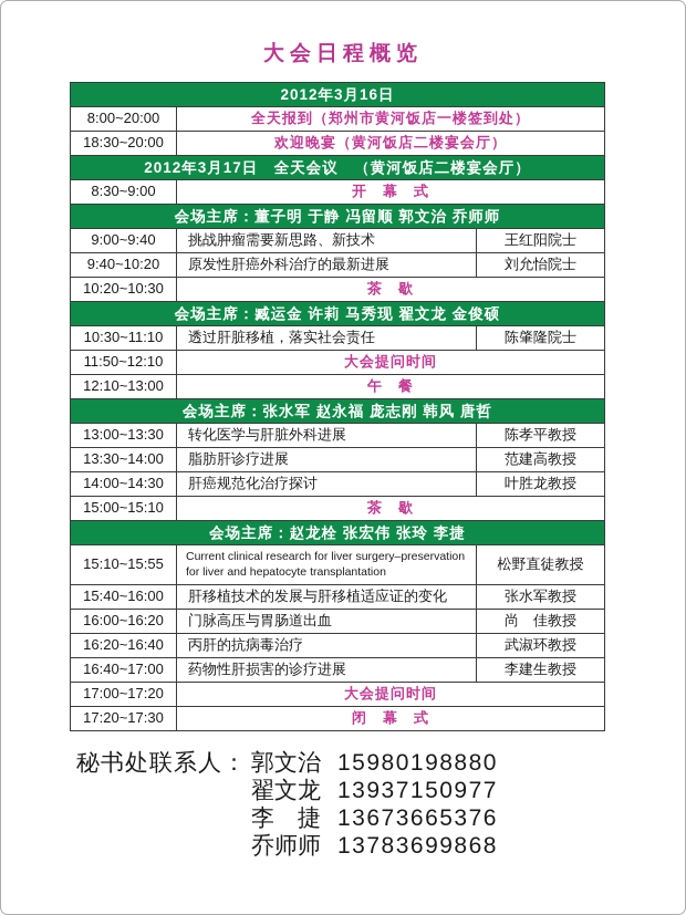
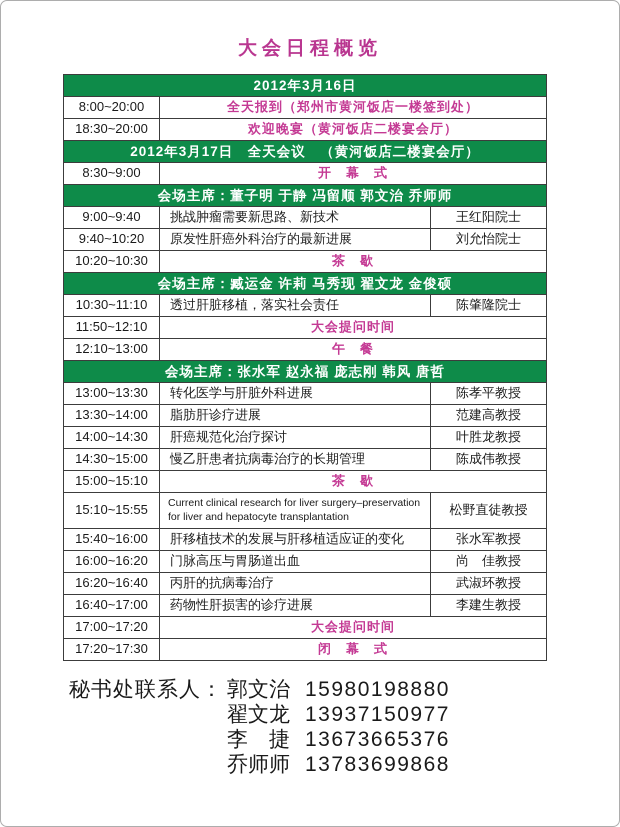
  大会日程概览
  2012年3月16日
  8:00~20:00	全天报到（郑州市黄河饭店一楼签到处）
  18:30~20:00	欢迎晚宴（黄河饭店二楼宴会厅）
  2012年3月17日 全天会议 （黄河饭店二楼宴会厅）
  8:30~9:00	开 幕 式
  会场主席：董子明 于静 冯留顺 郭文治 乔师师
  9:00~9:40	挑战肿瘤需要新思路、新技术	王红阳院士
  9:40~10:20	原发性肝癌外科治疗的最新进展	刘允怡院士
  10:20~10:30	茶 歇
  会场主席：臧运金 许莉 马秀现 翟文龙 金俊硕
  10:30~11:10	透过肝脏移植，落实社会责任	陈肇隆院士
  11:50~12:10	大会提问时间
  12:10~13:00	午 餐
  会场主席：张水军 赵永福 庞志刚 韩风 唐哲
  13:00~13:30	转化医学与肝脏外科进展	陈孝平教授
  13:30~14:00	脂肪肝诊疗进展	范建高教授
  14:00~14:30	肝癌规范化治疗探讨	叶胜龙教授
+ 14:30~15:00	慢乙肝患者抗病毒治疗的长期管理	陈成伟教授
  15:00~15:10	茶 歇
- 会场主席：赵龙栓 张宏伟 张玲 李捷
  15:10~15:55	Current clinical research for liver surgery–preservation for liver and hepatocyte transplantation	松野直徒教授
  15:40~16:00	肝移植技术的发展与肝移植适应证的变化	张水军教授
  16:00~16:20	门脉高压与胃肠道出血	尚 佳教授
  16:20~16:40	丙肝的抗病毒治疗	武淑环教授
  16:40~17:00	药物性肝损害的诊疗进展	李建生教授
  17:00~17:20	大会提问时间
  17:20~17:30	闭 幕 式
  秘书处联系人：
  郭文治
  15980198880
  翟文龙
  13937150977
  李 捷
  13673665376
  乔师师
  13783699868
